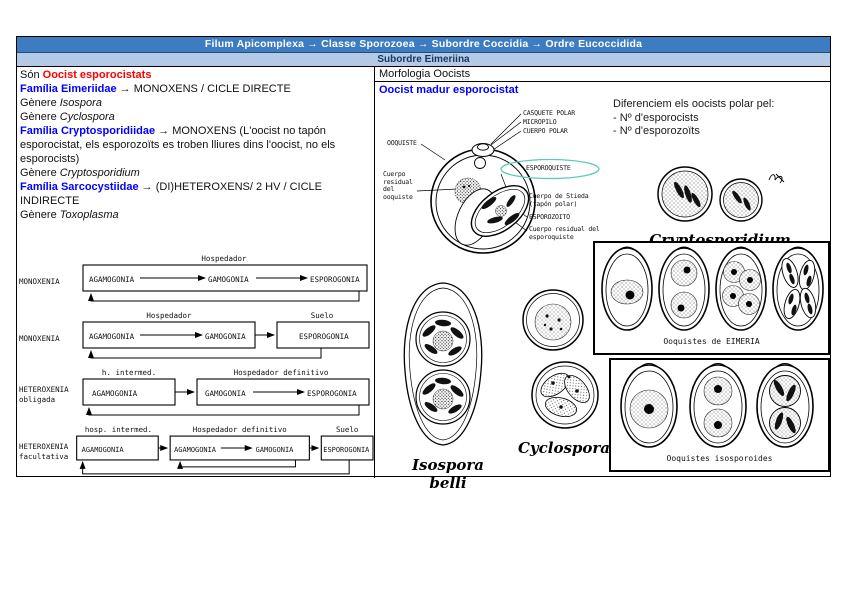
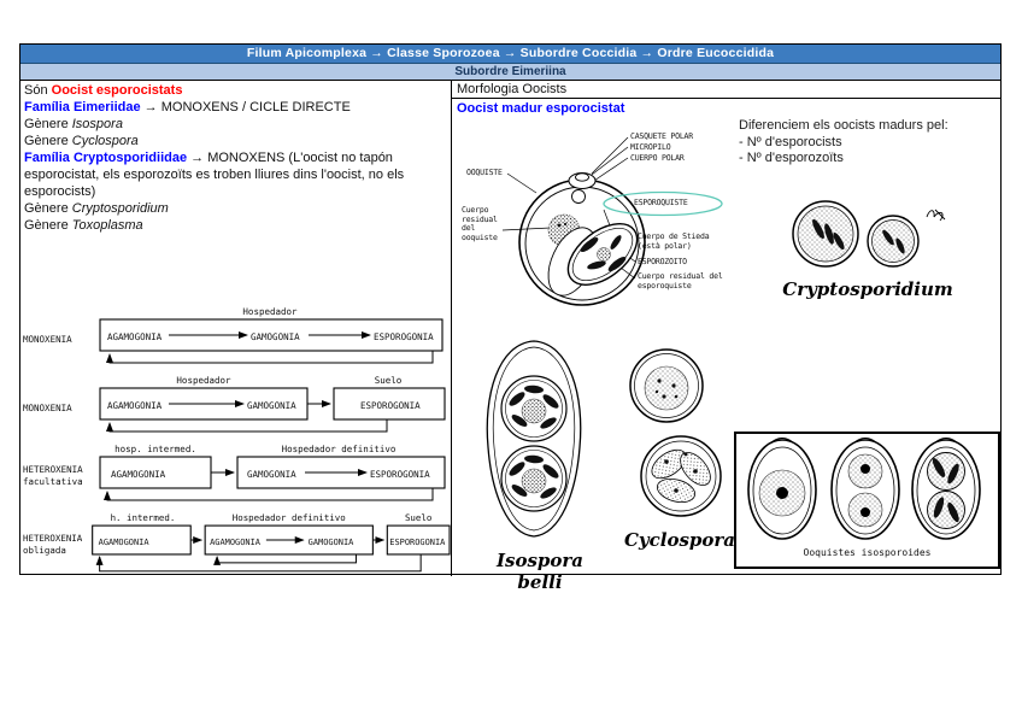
  Filum Apicomplexa → Classe Sporozoea → Subordre Coccidia → Ordre Eucoccidida
  Subordre Eimeriina
  Són Oocist esporocistats
  Família Eimeriidae → MONOXENS / CICLE DIRECTE
  Gènere Isospora
  Gènere Cyclospora
  Família Cryptosporidiidae → MONOXENS (L'oocist no tapón esporocistat, els esporozoïts es troben lliures dins l'oocist, no els esporocists)
  Gènere Cryptosporidium
- Família Sarcocystiidae → (DI)HETEROXENS/ 2 HV / CICLE INDIRECTE
  Gènere Toxoplasma
  MONOXENIA
  Hospedador
  AGAMOGONIA
  GAMOGONIA
  ESPOROGONIA
  MONOXENIA
  Hospedador
  AGAMOGONIA
  GAMOGONIA
  Suelo
  ESPOROGONIA
  HETEROXENIA
- obligada
+ facultativa
- h. intermed.
+ hosp. intermed.
  AGAMOGONIA
  Hospedador definitivo
  GAMOGONIA
  ESPOROGONIA
  HETEROXENIA
- facultativa
+ obligada
- hosp. intermed.
+ h. intermed.
  AGAMOGONIA
  Hospedador definitivo
  AGAMOGONIA
  GAMOGONIA
  Suelo
  ESPOROGONIA
  Morfologia Oocists
  Oocist madur esporocistat
- Diferenciem els oocists polar pel:
+ Diferenciem els oocists madurs pel:
  - Nº d'esporocists
  - Nº d'esporozoïts
  CASQUETE POLAR
  MICROPILO
  CUERPO POLAR
  OOQUISTE
  ESPOROQUISTE
  Cuerpo residual del ooquiste
- Cuerpo de Stieda (tapón polar)
+ Cuerpo de Stieda (està polar)
  ESPOROZOITO
  Cuerpo residual del esporoquiste
  Cryptosporidium
- Ooquistes de EIMERIA
  Ooquistes isosporoides
  Isospora belli
  Cyclospora
